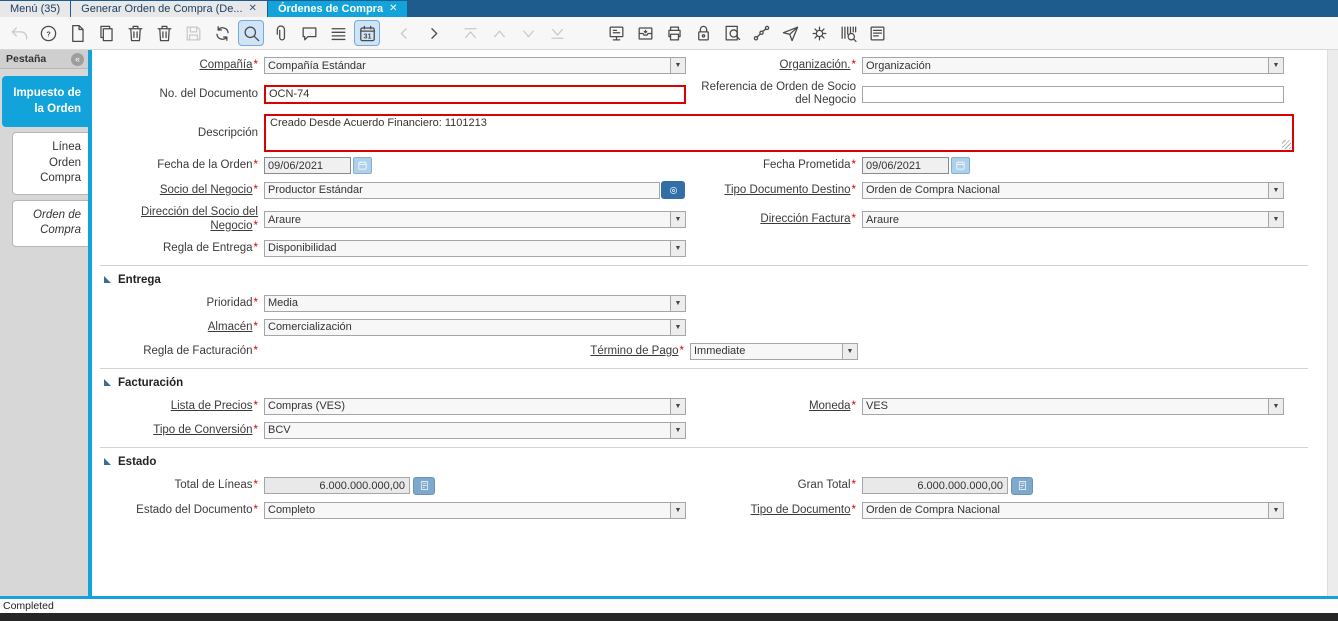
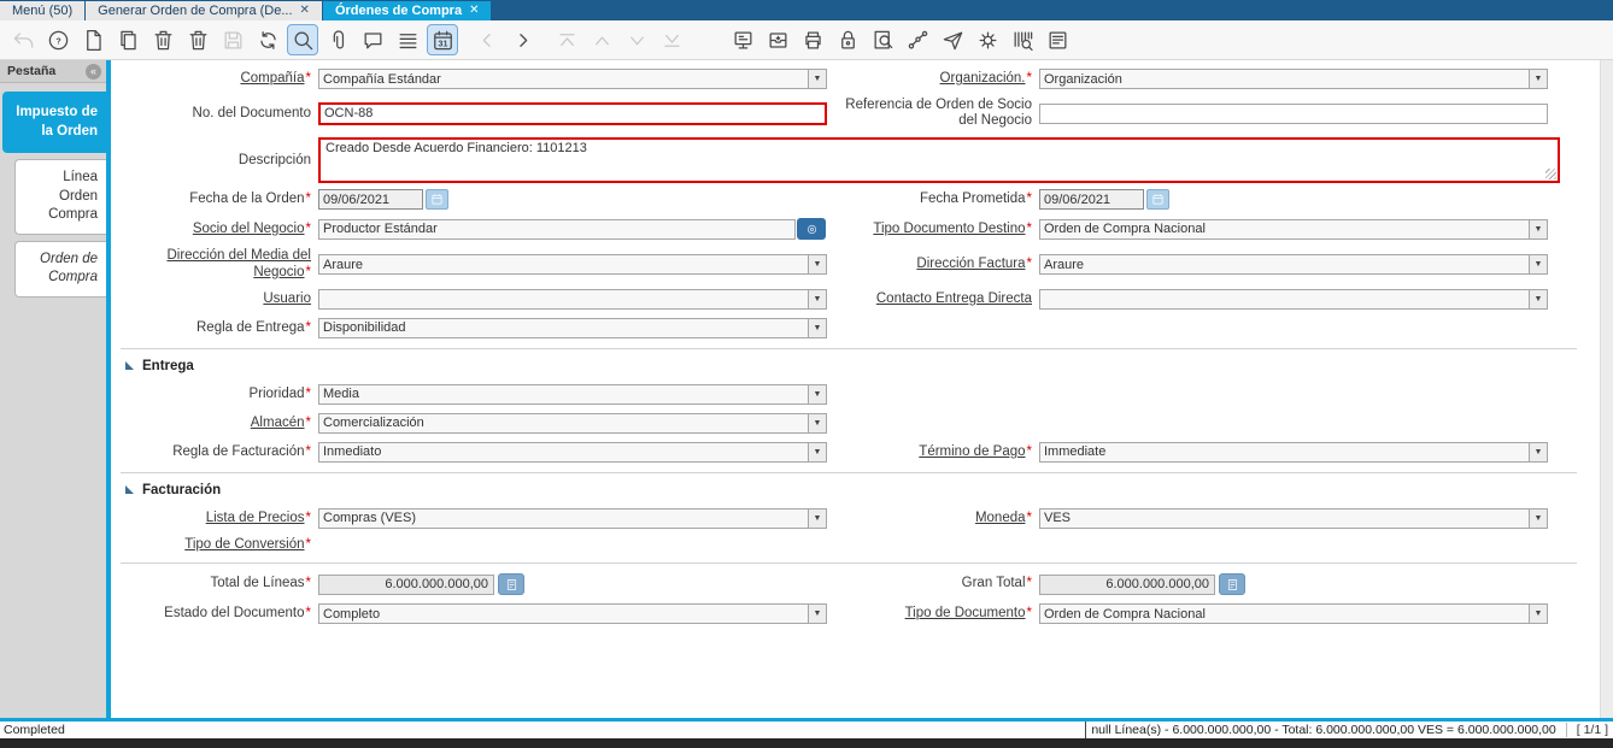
- Menú (35)
+ Menú (50)
  Generar Orden de Compra (De...
  ✕
  Órdenes de Compra
  ✕
  ?
  Pestaña
  «
  Impuesto de la Orden
  Línea Orden Compra
  Orden de Compra
  Compañía*
  Compañía Estándar
  Organización.*
  Organización
  No. del Documento
- OCN-74
+ OCN-88
  Referencia de Orden de Socio del Negocio
  Descripción
  Creado Desde Acuerdo Financiero: 1101213
  Fecha de la Orden*
  09/06/2021
  Fecha Prometida*
  09/06/2021
  Socio del Negocio*
  Productor Estándar
  Tipo Documento Destino*
  Orden de Compra Nacional
- Dirección del Socio del Negocio*
+ Dirección del Media del Negocio*
  Araure
  Dirección Factura*
  Araure
+ Usuario
+ Contacto Entrega Directa
  Regla de Entrega*
  Disponibilidad
  Entrega
  Prioridad*
  Media
  Almacén*
  Comercialización
  Regla de Facturación*
+ Inmediato
  Término de Pago*
  Immediate
  Facturación
  Lista de Precios*
  Compras (VES)
  Moneda*
  VES
  Tipo de Conversión*
- BCV
- Estado
  Total de Líneas*
  6.000.000.000,00
  Gran Total*
  6.000.000.000,00
  Estado del Documento*
  Completo
  Tipo de Documento*
  Orden de Compra Nacional
  Completed
+ null Línea(s) - 6.000.000.000,00 - Total: 6.000.000.000,00 VES = 6.000.000.000,00
+ [ 1/1 ]
